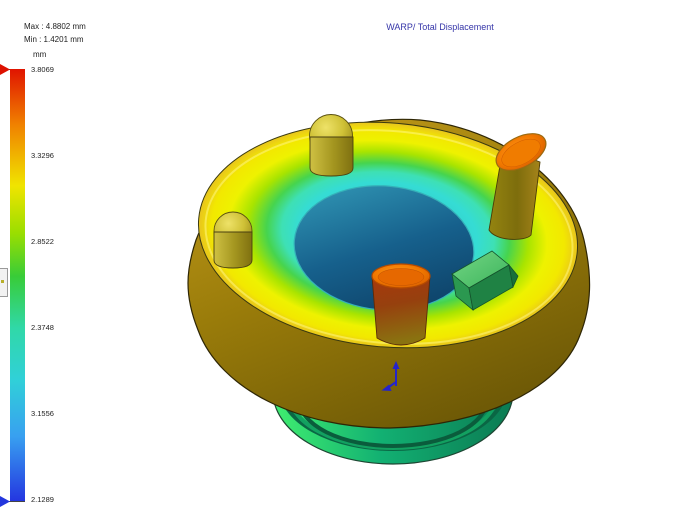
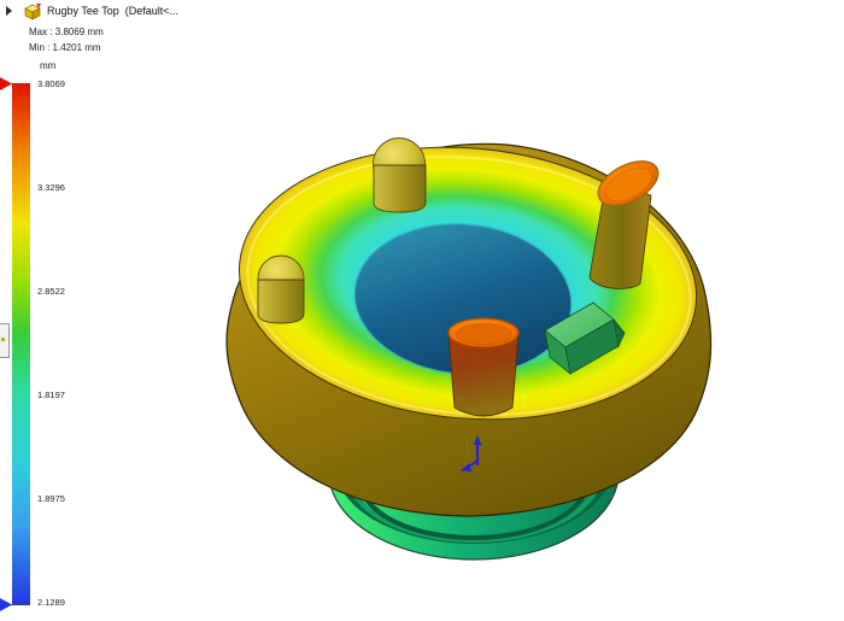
+ Rugby Tee Top (Default<...
- Max : 4.8802 mm
+ Max : 3.8069 mm
  Min : 1.4201 mm
  mm
  3.8069
  3.3296
  2.8522
- 2.3748
+ 1.8197
- 3.1556
+ 1.8975
  2.1289
- WARP/ Total Displacement
